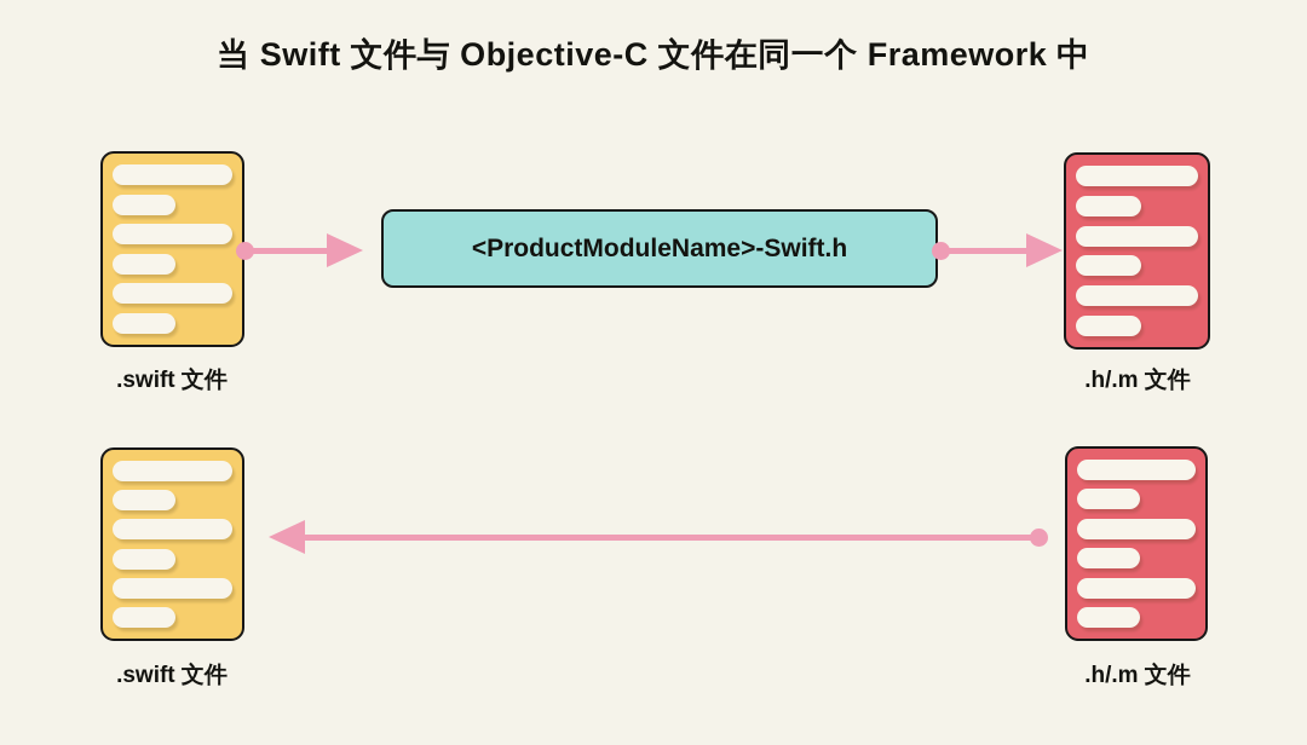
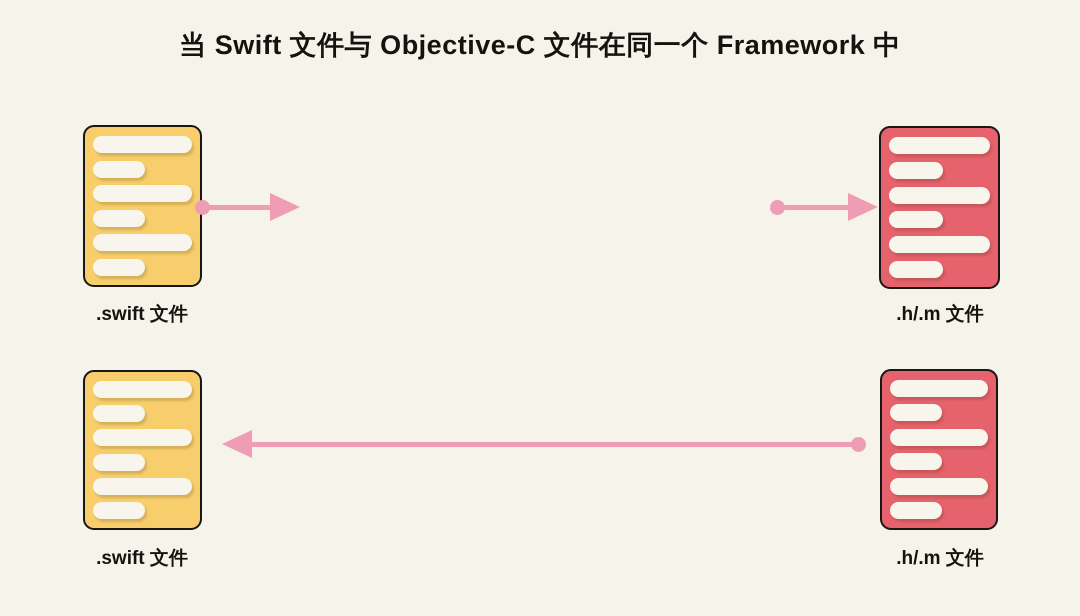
  当 Swift 文件与 Objective-C 文件在同一个 Framework 中
- <ProductModuleName>-Swift.h
  .swift 文件
  .h/.m 文件
  .swift 文件
  .h/.m 文件
